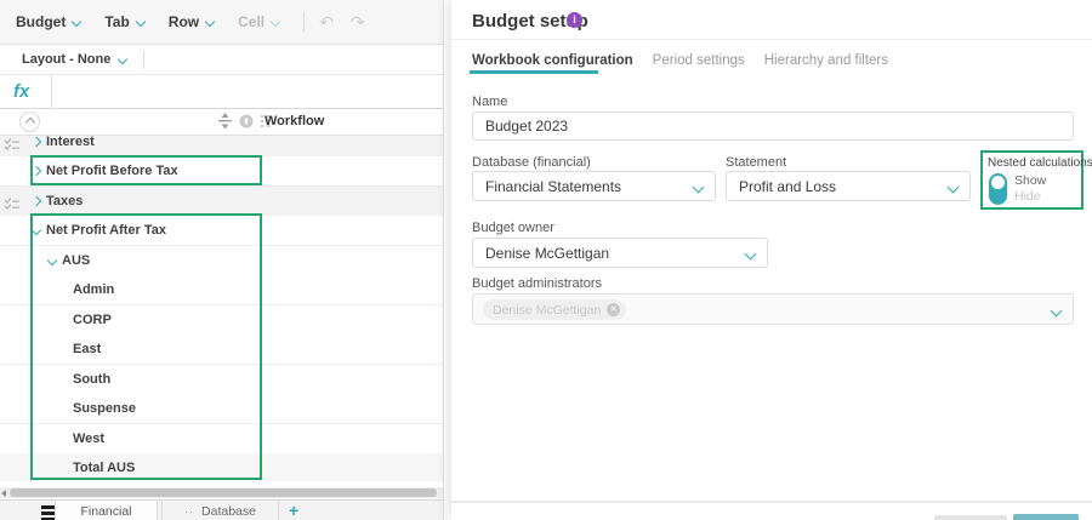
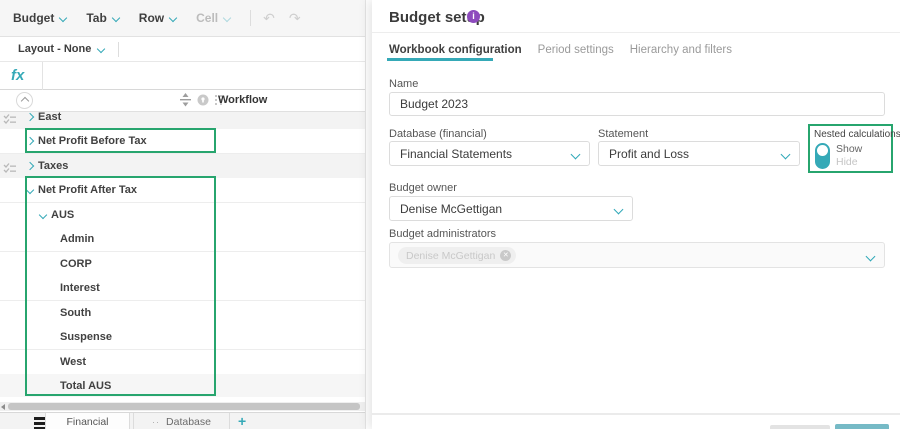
  Budget
  Tab
  Row
  Cell
  ↶
  ↷
  Layout - None
  fx
  Workflow
- Interest
+ East
  Net Profit Before Tax
  Taxes
  Net Profit After Tax
  AUS
  Admin
  CORP
- East
+ Interest
  South
  Suspense
  West
  Total AUS
  +
  Financial
  ··
  Database
  Budget setp
  i
  Workbook configuration
  Period settings
  Hierarchy and filters
  Name
  Budget 2023
  Database (financial)
  Financial Statements
  Statement
  Profit and Loss
  Nested calculations
  Show
  Hide
  Budget owner
  Denise McGettigan
  Budget administrators
  Denise McGettigan
